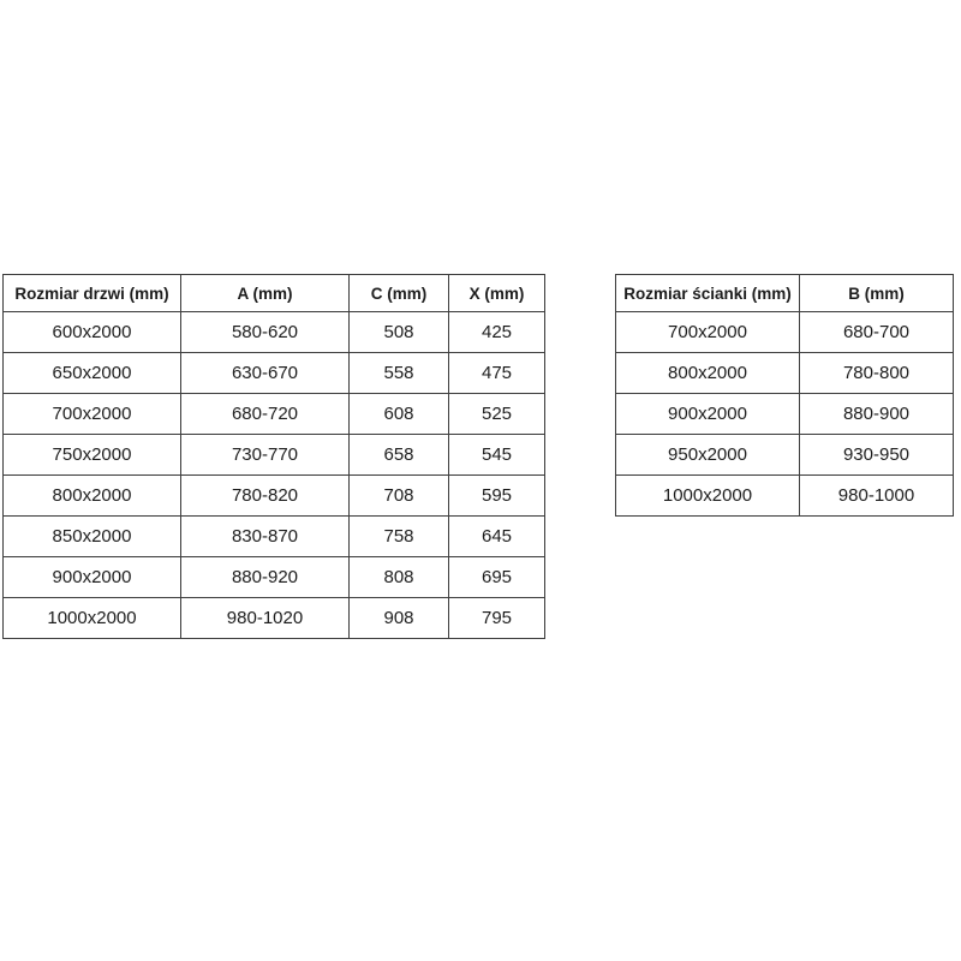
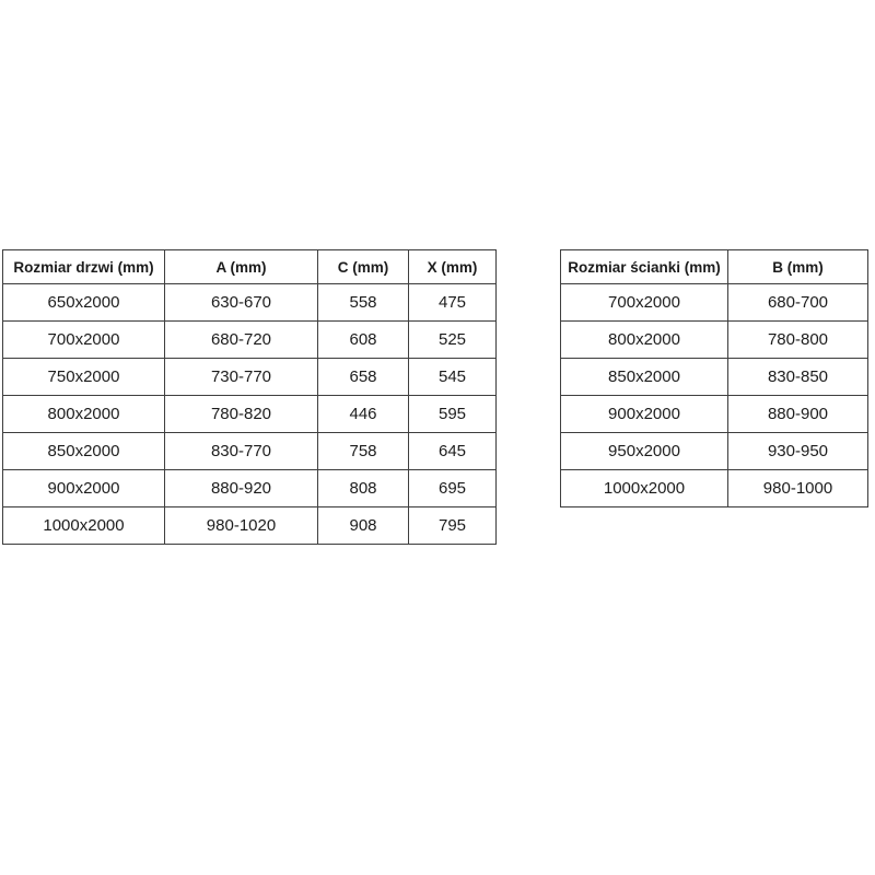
  Rozmiar drzwi (mm)	A (mm)	C (mm)	X (mm)
- 600x2000	580-620	508	425
  650x2000	630-670	558	475
  700x2000	680-720	608	525
  750x2000	730-770	658	545
- 800x2000	780-820	708	595
+ 800x2000	780-820	446	595
- 850x2000	830-870	758	645
+ 850x2000	830-770	758	645
  900x2000	880-920	808	695
  1000x2000	980-1020	908	795
  Rozmiar ścianki (mm)	B (mm)
  700x2000	680-700
  800x2000	780-800
+ 850x2000	830-850
  900x2000	880-900
  950x2000	930-950
  1000x2000	980-1000
